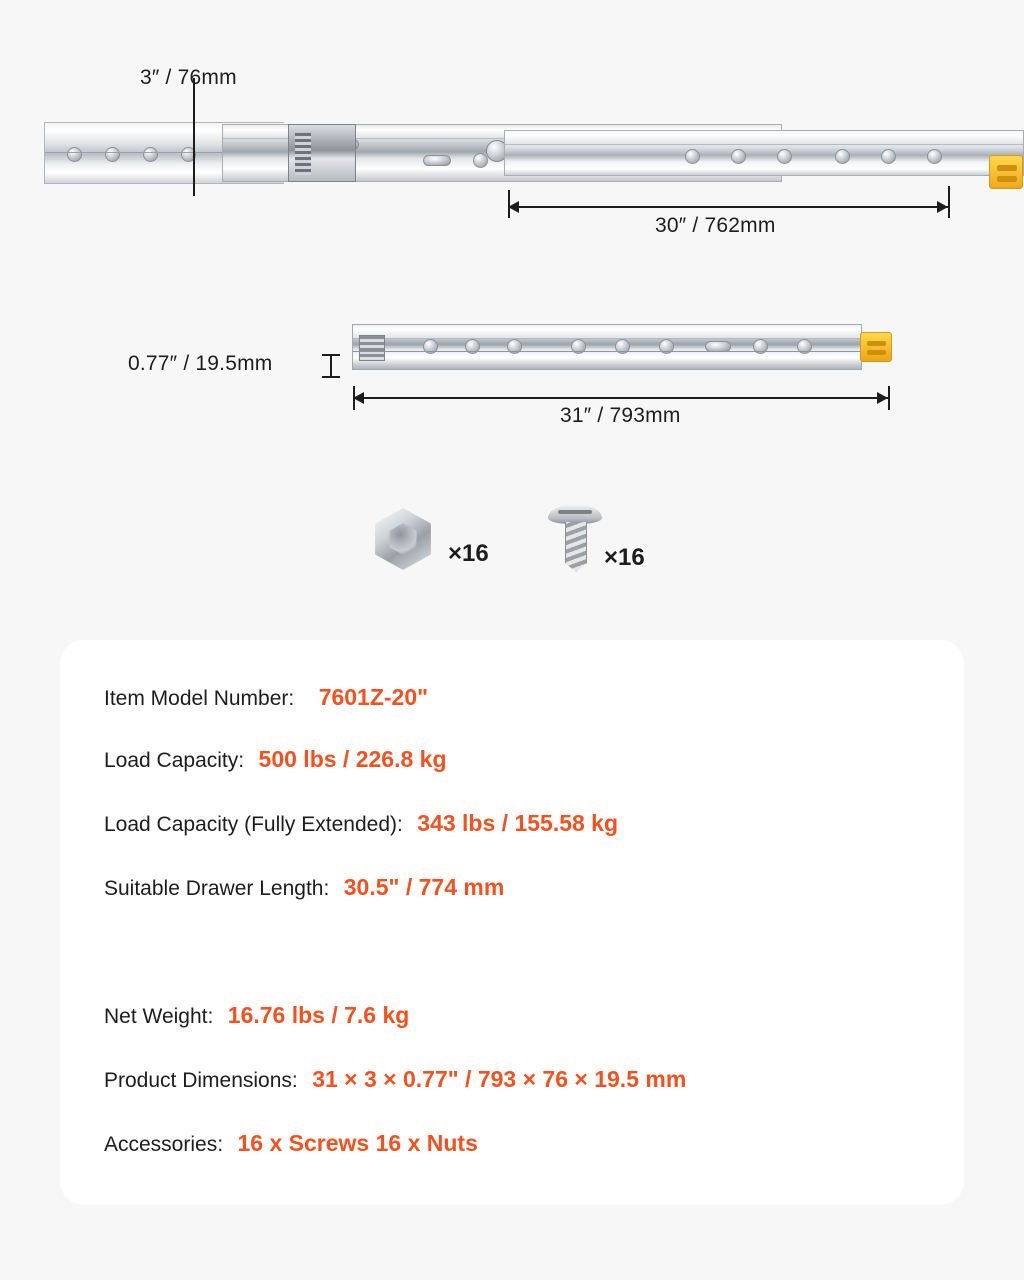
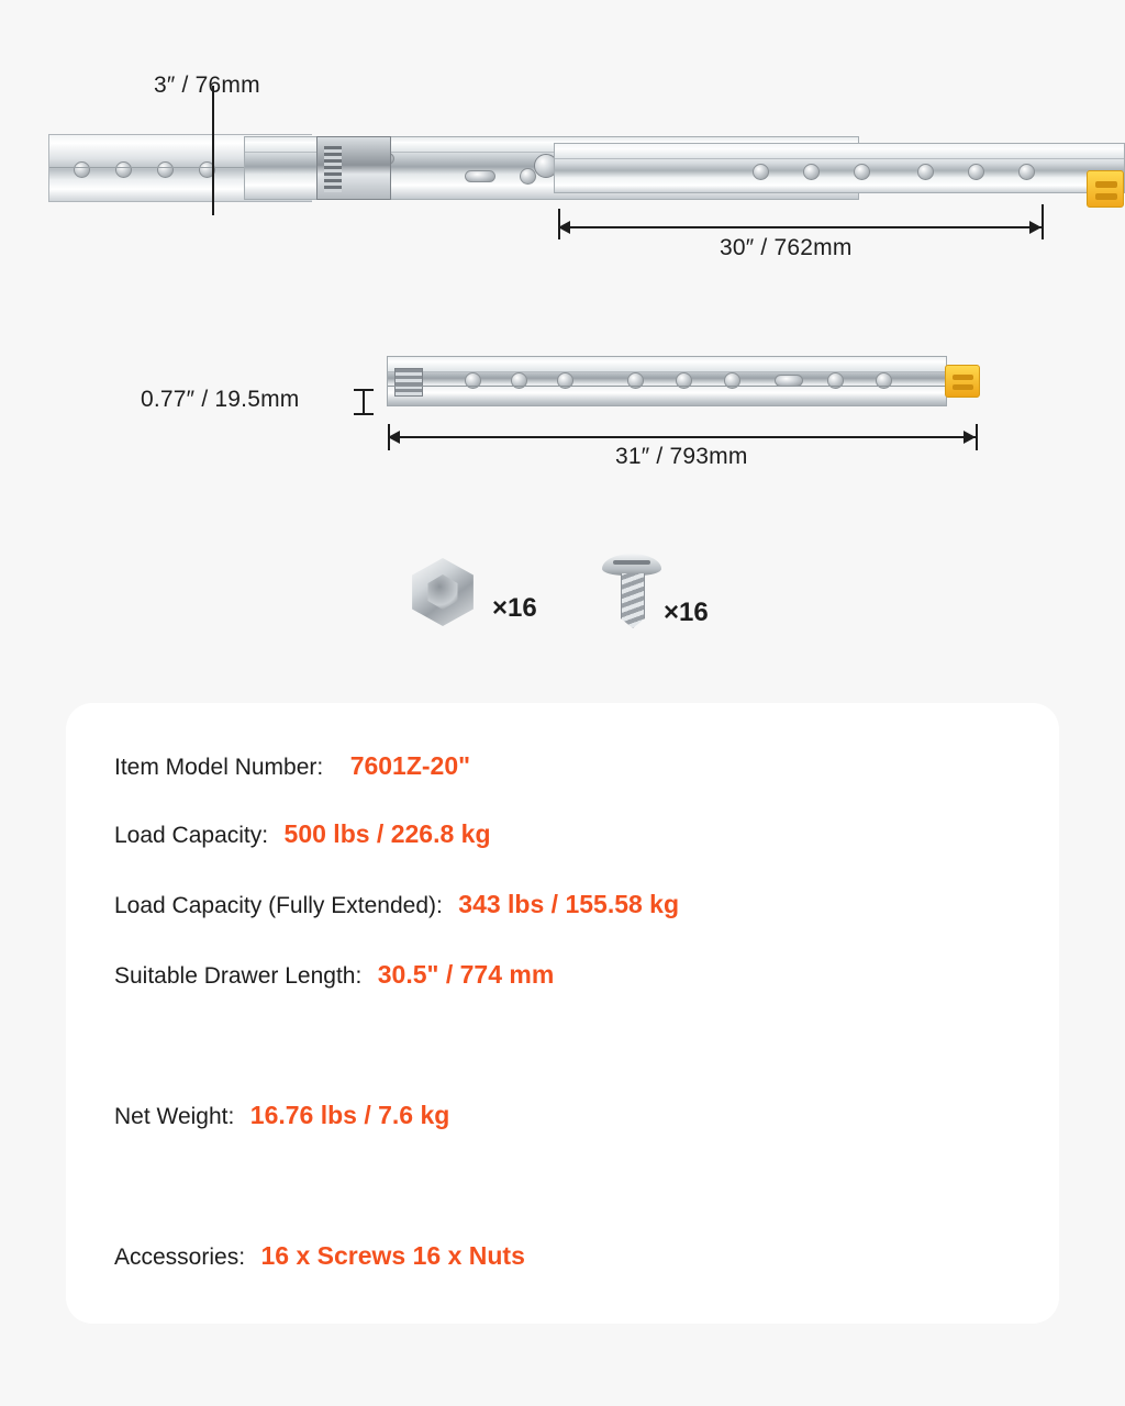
  3″ / 76mm
  30″ / 762mm
  0.77″ / 19.5mm
  31″ / 793mm
  ×16
  ×16
  Item Model Number: 7601Z-20"
  Load Capacity: 500 lbs / 226.8 kg
  Load Capacity (Fully Extended): 343 lbs / 155.58 kg
  Suitable Drawer Length: 30.5" / 774 mm
  Net Weight: 16.76 lbs / 7.6 kg
- Product Dimensions: 31 × 3 × 0.77" / 793 × 76 × 19.5 mm
  Accessories: 16 x Screws 16 x Nuts
